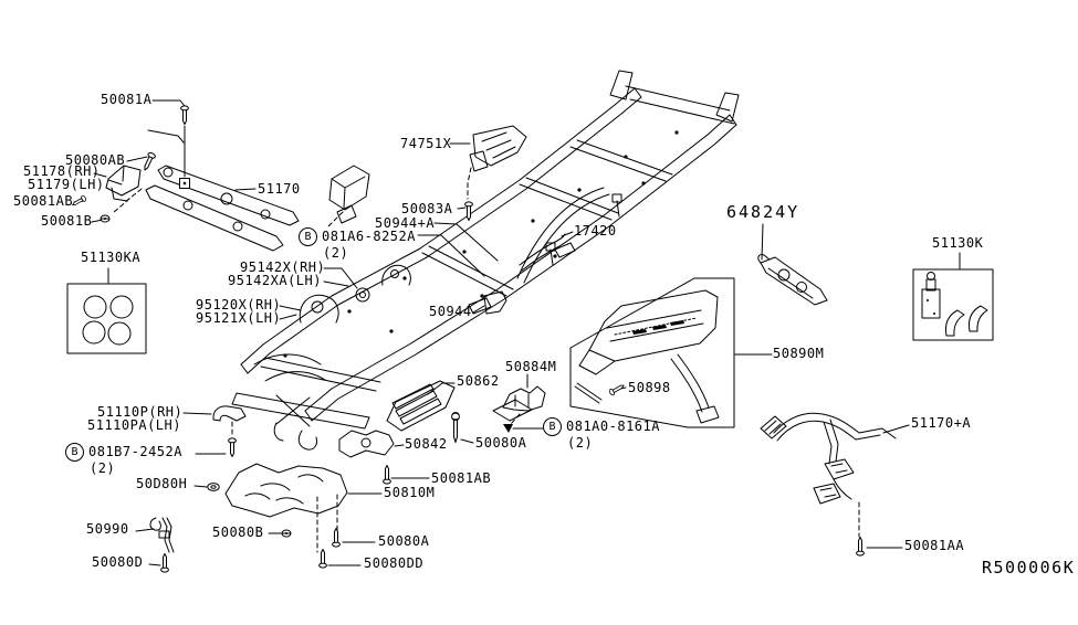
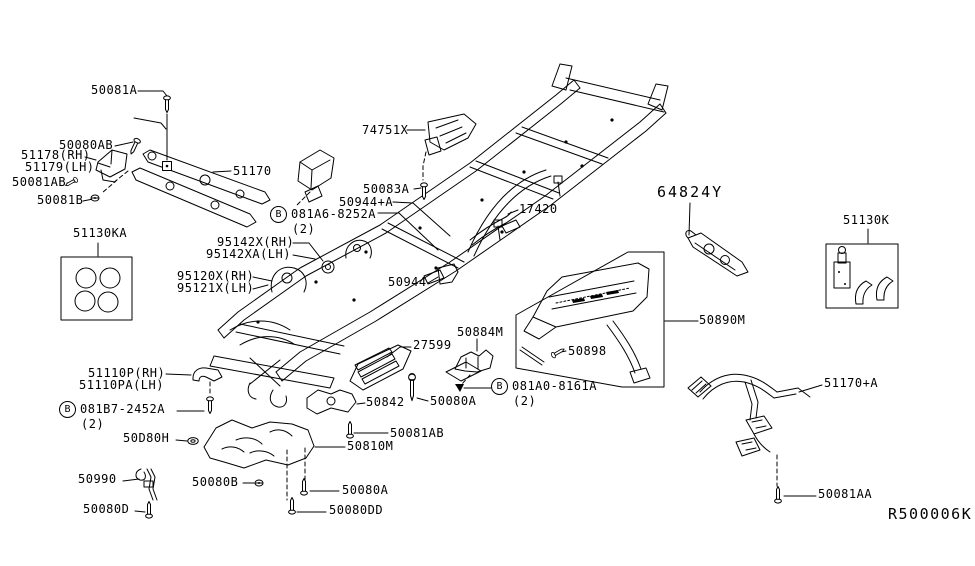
  50081A
  50080AB
  51178(RH)
  51179(LH)
  50081AB
  50081B
  51170
  51130KA
  95142X(RH)
  95142XA(LH)
  95120X(RH)
  95121X(LH)
  74751X
  50083A
  50944+A
  B
  081A6-8252A
  (2)
  17420
  50944
  64824Y
  51130K
  50890M
  50898
  50884M
- 50862
+ 27599
  B
  081A0-8161A
  (2)
  50080A
  50842
  50081AB
  50810M
  51110P(RH)
  51110PA(LH)
  B
  081B7-2452A
  (2)
  50D80H
  50990
  50080D
  50080B
  50080A
  50080DD
  51170+A
  50081AA
  R500006K
